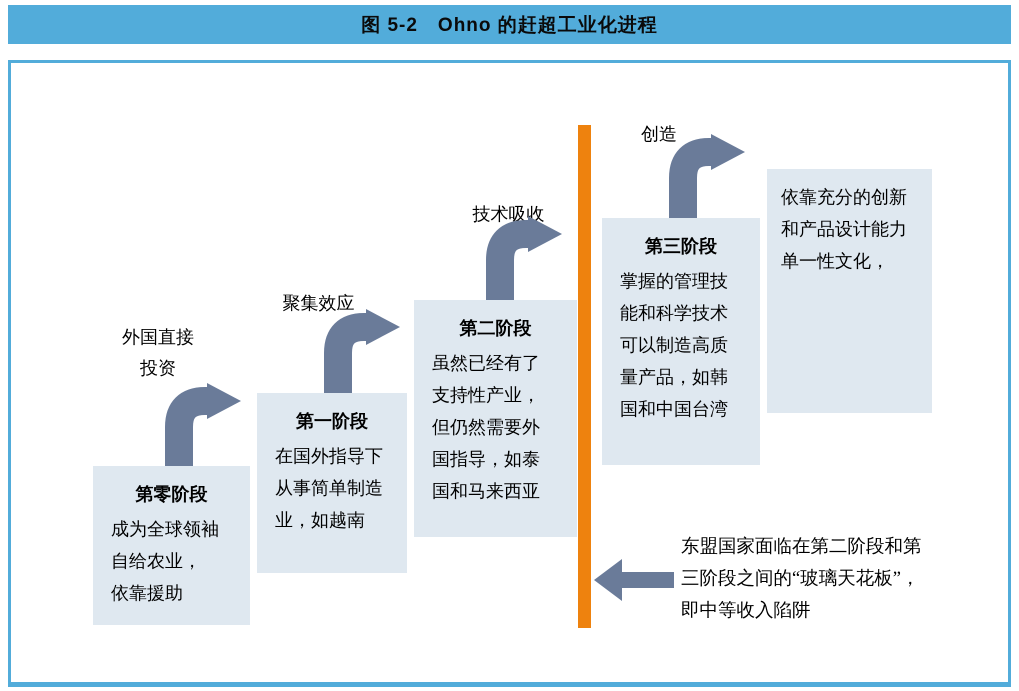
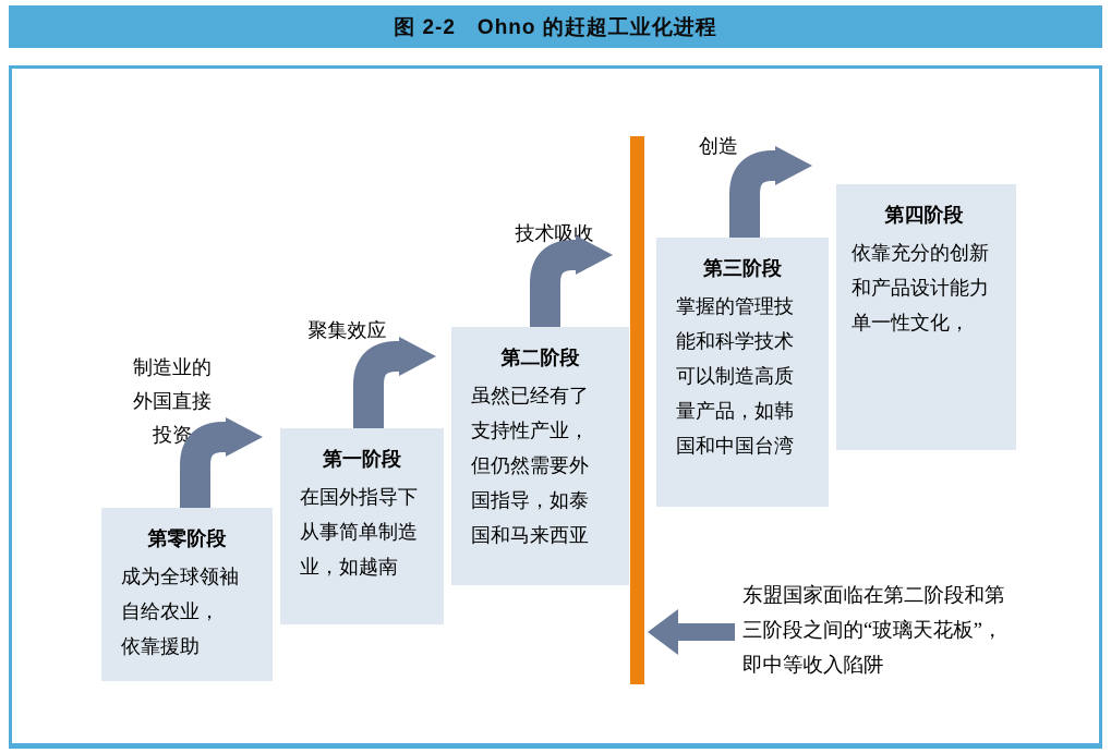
- 图 5-2 Ohno 的赶超工业化进程
+ 图 2-2 Ohno 的赶超工业化进程
+ 制造业的
  外国直接
  投资
  聚集效应
  技术吸收
  创造
  第零阶段
  成为全球领袖
  自给农业，
  依靠援助
  第一阶段
  在国外指导下
  从事简单制造
  业，如越南
  第二阶段
  虽然已经有了
  支持性产业，
  但仍然需要外
  国指导，如泰
  国和马来西亚
  第三阶段
  掌握的管理技
  能和科学技术
  可以制造高质
  量产品，如韩
  国和中国台湾
+ 第四阶段
  依靠充分的创新
  和产品设计能力
  单一性文化，
  东盟国家面临在第二阶段和第
  三阶段之间的“玻璃天花板”，
  即中等收入陷阱
